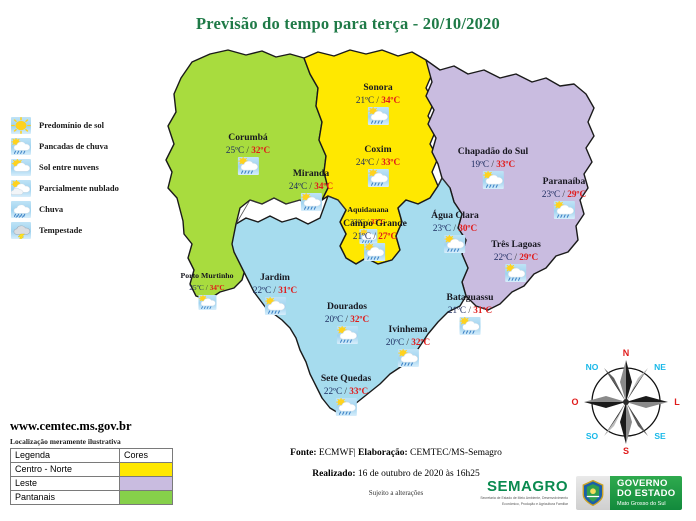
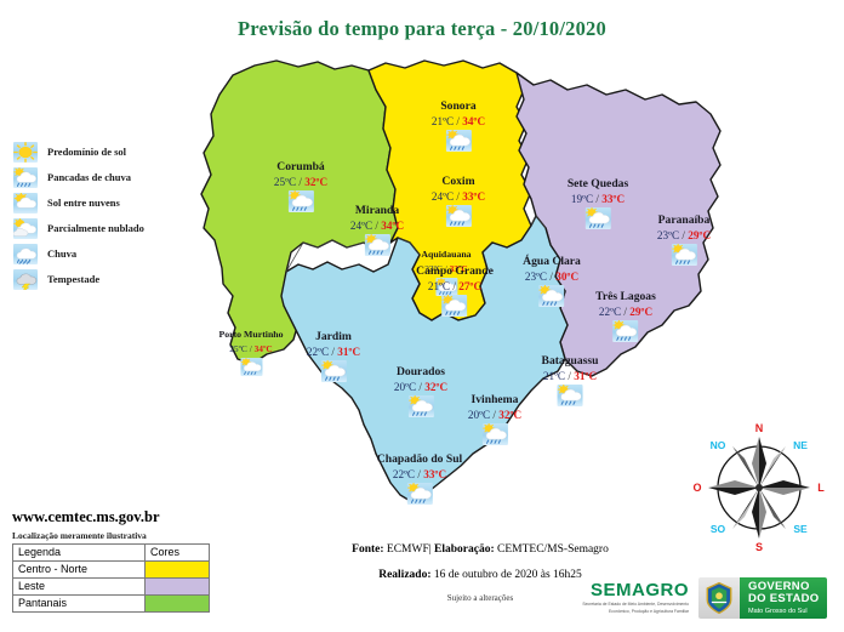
  Previsão do tempo para terça - 20/10/2020
  Predomínio de sol
  Pancadas de chuva
  Sol entre nuvens
  Parcialmente nublado
  Chuva
  Tempestade
  Corumbá
  25ºC / 32ºC
  Miranda
  24ºC / 34ºC
  Aquidauana
  23ºC / 33ºC
  Porto Murtinho
  25ºC / 34ºC
  Sonora
  21ºC / 34ºC
  Coxim
  24ºC / 33ºC
  Campo Grande
  21ºC / 27ºC
- Chapadão do Sul
+ Sete Quedas
  19ºC / 33ºC
  Paranaíba
  23ºC / 29ºC
  Água Clara
  23ºC / 30ºC
  Três Lagoas
  22ºC / 29ºC
  Bataguassu
  21ºC / 31ºC
  Jardim
  22ºC / 31ºC
  Dourados
  20ºC / 32ºC
  Ivinhema
  20ºC / 32ºC
- Sete Quedas
+ Chapadão do Sul
  22ºC / 33ºC
  www.cemtec.ms.gov.br
  Localização meramente ilustrativa
  Legenda	Cores
  Centro - Norte
  Leste
  Pantanais
  Fonte: ECMWF| Elaboração: CEMTEC/MS-Semagro
  Realizado: 16 de outubro de 2020 às 16h25
  Sujeito a alterações
  N
  S
  O
  L
  NO
  NE
  SO
  SE
  SEMAGRO
  GOVERNO
  DO ESTADO
